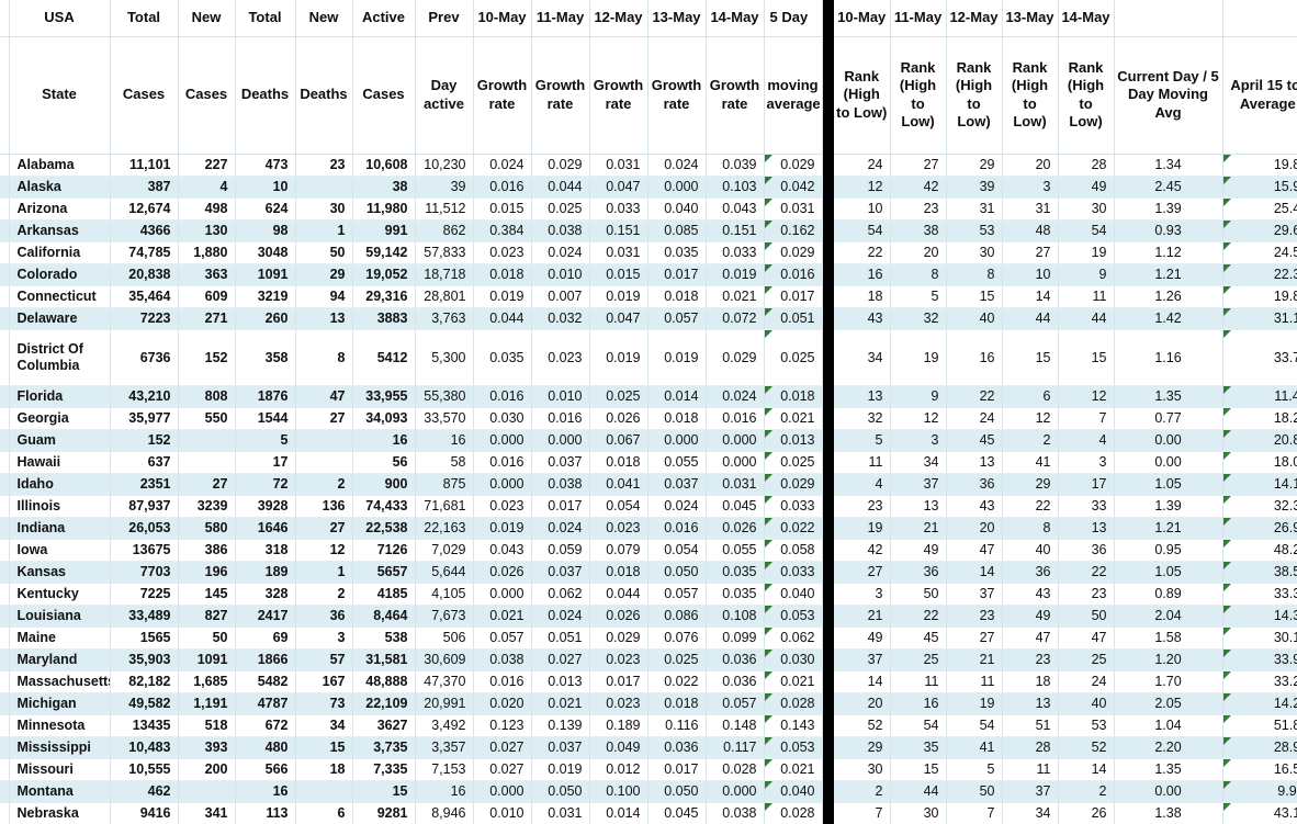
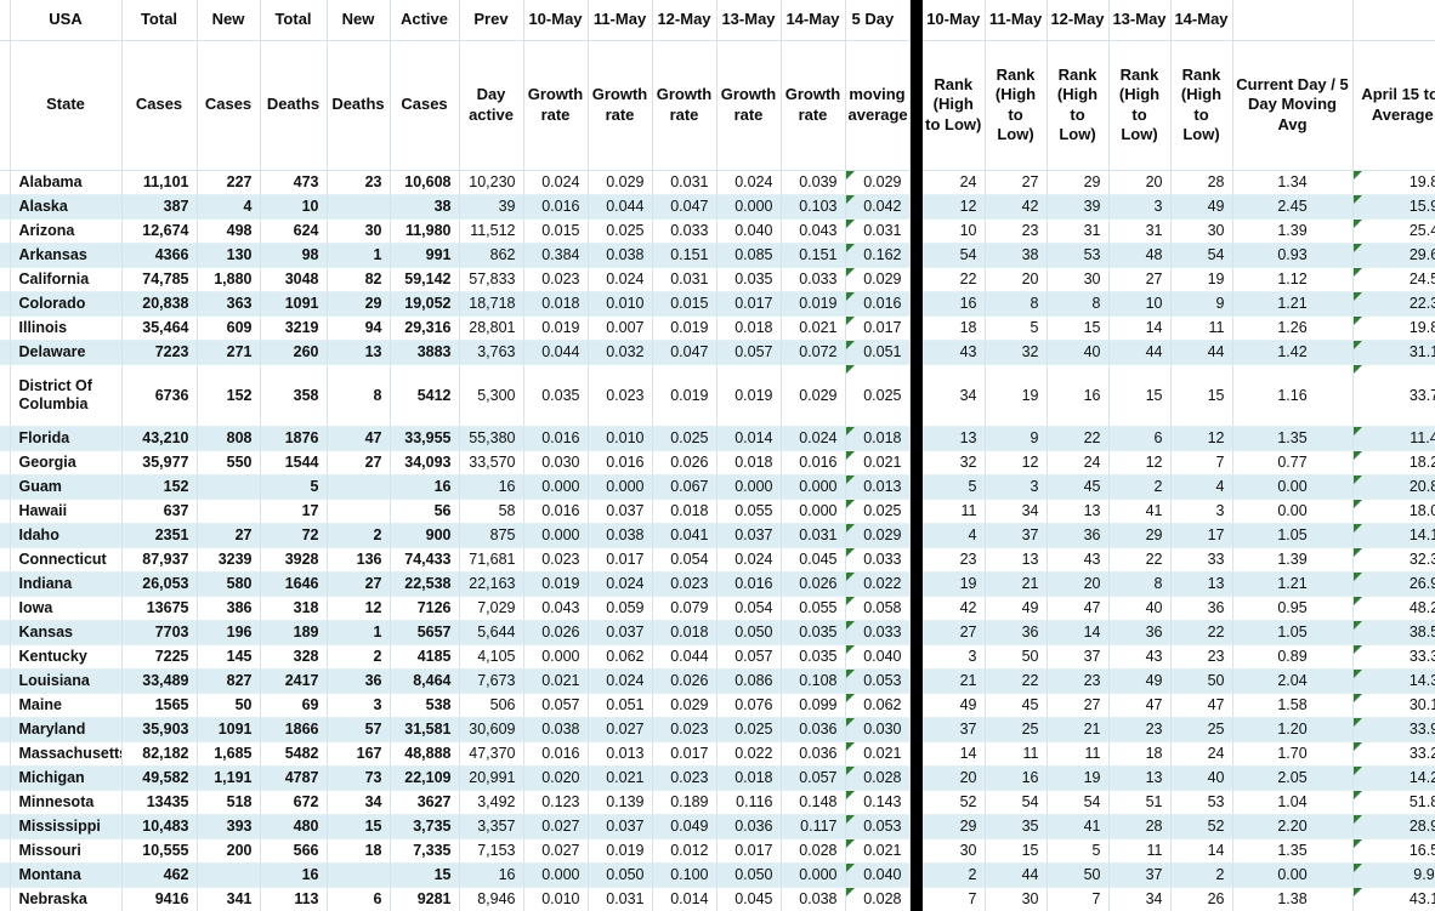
  	USA	Total	New	Total	New	Active	Prev	10-May	11-May	12-May	13-May	14-May	5 Day		10-May	11-May	12-May	13-May	14-May
  	State	Cases	Cases	Deaths	Deaths	Cases	Day active	Growth rate	Growth rate	Growth rate	Growth rate	Growth rate	moving average		Rank (High to Low)	Rank (High to Low)	Rank (High to Low)	Rank (High to Low)	Rank (High to Low)	Current Day / 5 Day Moving Avg	April 15 to Average
  	Alabama	11,101	227	473	23	10,608	10,230	0.024	0.029	0.031	0.024	0.039	0.029		24	27	29	20	28	1.34	19.
  	Alaska	387	4	10		38	39	0.016	0.044	0.047	0.000	0.103	0.042		12	42	39	3	49	2.45	15.
  	Arizona	12,674	498	624	30	11,980	11,512	0.015	0.025	0.033	0.040	0.043	0.031		10	23	31	31	30	1.39	25.
  	Arkansas	4366	130	98	1	991	862	0.384	0.038	0.151	0.085	0.151	0.162		54	38	53	48	54	0.93	29.
- 	California	74,785	1,880	3048	50	59,142	57,833	0.023	0.024	0.031	0.035	0.033	0.029		22	20	30	27	19	1.12	24.
+ 	California	74,785	1,880	3048	82	59,142	57,833	0.023	0.024	0.031	0.035	0.033	0.029		22	20	30	27	19	1.12	24.
  	Colorado	20,838	363	1091	29	19,052	18,718	0.018	0.010	0.015	0.017	0.019	0.016		16	8	8	10	9	1.21	22.
- 	Connecticut	35,464	609	3219	94	29,316	28,801	0.019	0.007	0.019	0.018	0.021	0.017		18	5	15	14	11	1.26	19.
+ 	Illinois	35,464	609	3219	94	29,316	28,801	0.019	0.007	0.019	0.018	0.021	0.017		18	5	15	14	11	1.26	19.
  	Delaware	7223	271	260	13	3883	3,763	0.044	0.032	0.047	0.057	0.072	0.051		43	32	40	44	44	1.42	31.
  	District Of Columbia	6736	152	358	8	5412	5,300	0.035	0.023	0.019	0.019	0.029	0.025		34	19	16	15	15	1.16	33.
  	Florida	43,210	808	1876	47	33,955	55,380	0.016	0.010	0.025	0.014	0.024	0.018		13	9	22	6	12	1.35	11.4
  	Georgia	35,977	550	1544	27	34,093	33,570	0.030	0.016	0.026	0.018	0.016	0.021		32	12	24	12	7	0.77	18.
  	Guam	152		5		16	16	0.000	0.000	0.067	0.000	0.000	0.013		5	3	45	2	4	0.00	20.
  	Hawaii	637		17		56	58	0.016	0.037	0.018	0.055	0.000	0.025		11	34	13	41	3	0.00	18.
  	Idaho	2351	27	72	2	900	875	0.000	0.038	0.041	0.037	0.031	0.029		4	37	36	29	17	1.05	14.
- 	Illinois	87,937	3239	3928	136	74,433	71,681	0.023	0.017	0.054	0.024	0.045	0.033		23	13	43	22	33	1.39	32.
+ 	Connecticut	87,937	3239	3928	136	74,433	71,681	0.023	0.017	0.054	0.024	0.045	0.033		23	13	43	22	33	1.39	32.
  	Indiana	26,053	580	1646	27	22,538	22,163	0.019	0.024	0.023	0.016	0.026	0.022		19	21	20	8	13	1.21	26.
  	Iowa	13675	386	318	12	7126	7,029	0.043	0.059	0.079	0.054	0.055	0.058		42	49	47	40	36	0.95	48.
  	Kansas	7703	196	189	1	5657	5,644	0.026	0.037	0.018	0.050	0.035	0.033		27	36	14	36	22	1.05	38.
  	Kentucky	7225	145	328	2	4185	4,105	0.000	0.062	0.044	0.057	0.035	0.040		3	50	37	43	23	0.89	33.
  	Louisiana	33,489	827	2417	36	8,464	7,673	0.021	0.024	0.026	0.086	0.108	0.053		21	22	23	49	50	2.04	14.
  	Maine	1565	50	69	3	538	506	0.057	0.051	0.029	0.076	0.099	0.062		49	45	27	47	47	1.58	30.
  	Maryland	35,903	1091	1866	57	31,581	30,609	0.038	0.027	0.023	0.025	0.036	0.030		37	25	21	23	25	1.20	33.
  	Massachusett	82,182	1,685	5482	167	48,888	47,370	0.016	0.013	0.017	0.022	0.036	0.021		14	11	11	18	24	1.70	33.
  	Michigan	49,582	1,191	4787	73	22,109	20,991	0.020	0.021	0.023	0.018	0.057	0.028		20	16	19	13	40	2.05	14.
  	Minnesota	13435	518	672	34	3627	3,492	0.123	0.139	0.189	0.116	0.148	0.143		52	54	54	51	53	1.04	51.
  	Mississippi	10,483	393	480	15	3,735	3,357	0.027	0.037	0.049	0.036	0.117	0.053		29	35	41	28	52	2.20	28.
  	Missouri	10,555	200	566	18	7,335	7,153	0.027	0.019	0.012	0.017	0.028	0.021		30	15	5	11	14	1.35	16.
  	Montana	462		16		15	16	0.000	0.050	0.100	0.050	0.000	0.040		2	44	50	37	2	0.00	9.9
  	Nebraska	9416	341	113	6	9281	8,946	0.010	0.031	0.014	0.045	0.038	0.028		7	30	7	34	26	1.38	43.
